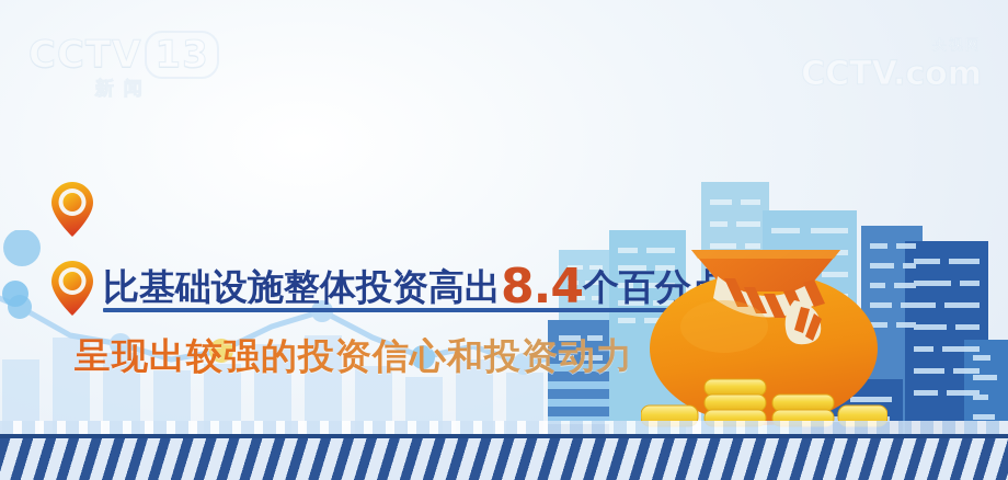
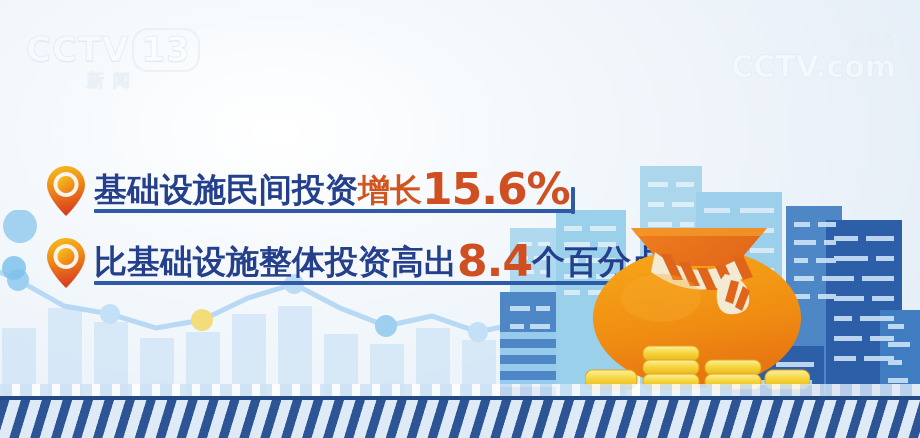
  CCTV 13
+ 基础设施民间投资增长15.6%
  比基础设施整体投资高出8.4个百分
- 呈现出较强的投资信心和投资动力
